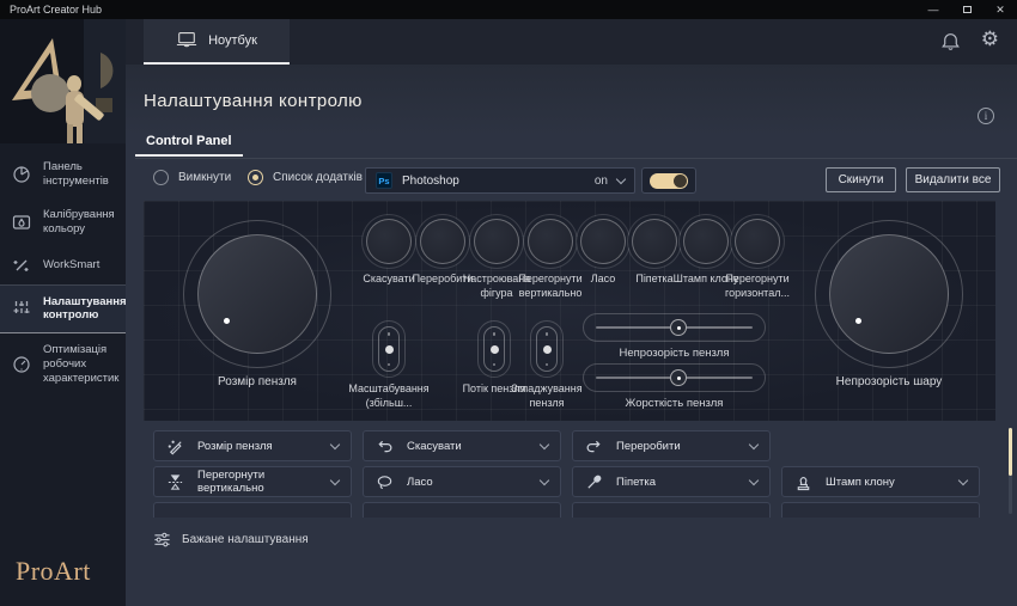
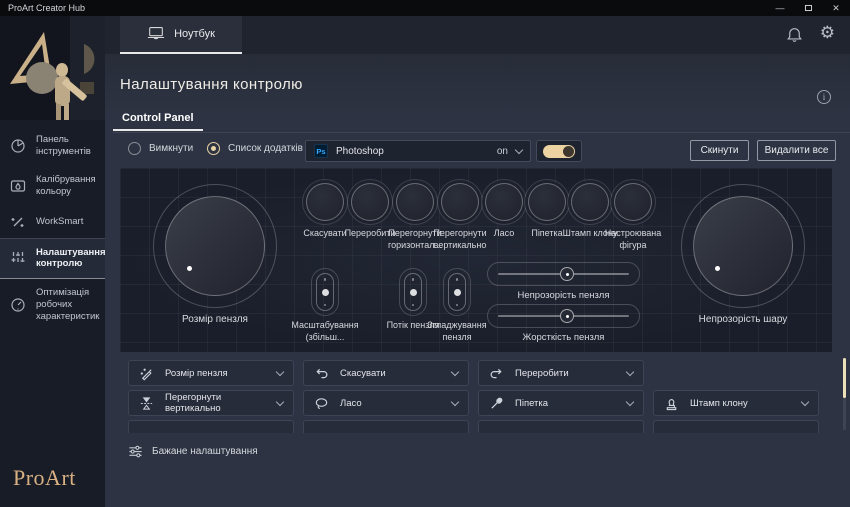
  ProArt Creator Hub
  —
  ✕
  Панель інструментів
  Калібрування кольору
  WorkSmart
  Налаштування контролю
  Оптимізація робочих характеристик
  ProArt
  Ноутбук
  ⚙
  Налаштування контролю
  i
  Control Panel
  Вимкнути
  Список додатків
  Ps
  Photoshop
  on
  Скинути
  Видалити все
  Розмір пензля
  Непрозорість шару
  Скасувати
  Переробити
- Настроювана фігура
+ Перегорнути горизонтал...
  Перегорнути вертикально
  Ласо
  Піпетка
  Штамп клону
- Перегорнути горизонтал...
+ Настроювана фігура
  Масштабування (збільш...
  Потік пензля
  Згладжування пензля
  Непрозорість пензля
  Жорсткість пензля
  Розмір пензля
  Скасувати
  Переробити
  Перегорнути вертикально
  Ласо
  Піпетка
  Штамп клону
  Бажане налаштування
